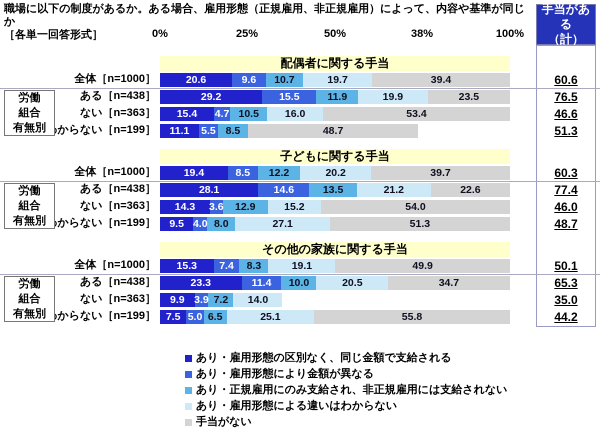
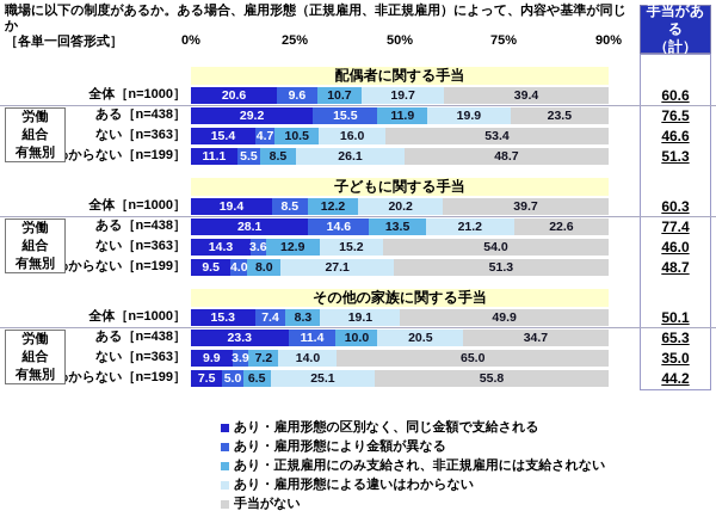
  職場に以下の制度があるか。ある場合、雇用形態（正規雇用、非正規雇用）によって、内容や基準が同じか
  ［各単一回答形式］
  0%
  25%
  50%
- 38%
+ 75%
- 100%
+ 90%
  手当がある
  （計）
  労働
  組合
  有無別
  労働
  組合
  有無別
  労働
  組合
  有無別
  配偶者に関する手当
  全体［n=1000］
  20.6
  9.6
  10.7
  19.7
  39.4
  60.6
  ある［n=438］
  29.2
  15.5
  11.9
  19.9
  23.5
  76.5
  ない［n=363］
  15.4
  4.7
  10.5
  16.0
  53.4
  46.6
  からない［n=199］
  11.1
  5.5
  8.5
+ 26.1
  48.7
  51.3
  子どもに関する手当
  全体［n=1000］
  19.4
  8.5
  12.2
  20.2
  39.7
  60.3
  ある［n=438］
  28.1
  14.6
  13.5
  21.2
  22.6
  77.4
  ない［n=363］
  14.3
  3.6
  12.9
  15.2
  54.0
  46.0
  からない［n=199］
  9.5
  4.0
  8.0
  27.1
  51.3
  48.7
  その他の家族に関する手当
  全体［n=1000］
  15.3
  7.4
  8.3
  19.1
  49.9
  50.1
  ある［n=438］
  23.3
  11.4
  10.0
  20.5
  34.7
  65.3
  ない［n=363］
  9.9
  3.9
  7.2
  14.0
+ 65.0
  35.0
  からない［n=199］
  7.5
  5.0
  6.5
  25.1
  55.8
  44.2
  あり・雇用形態の区別なく、同じ金額で支給される
  あり・雇用形態により金額が異なる
  あり・正規雇用にのみ支給され、非正規雇用には支給されない
  あり・雇用形態による違いはわからない
  手当がない
